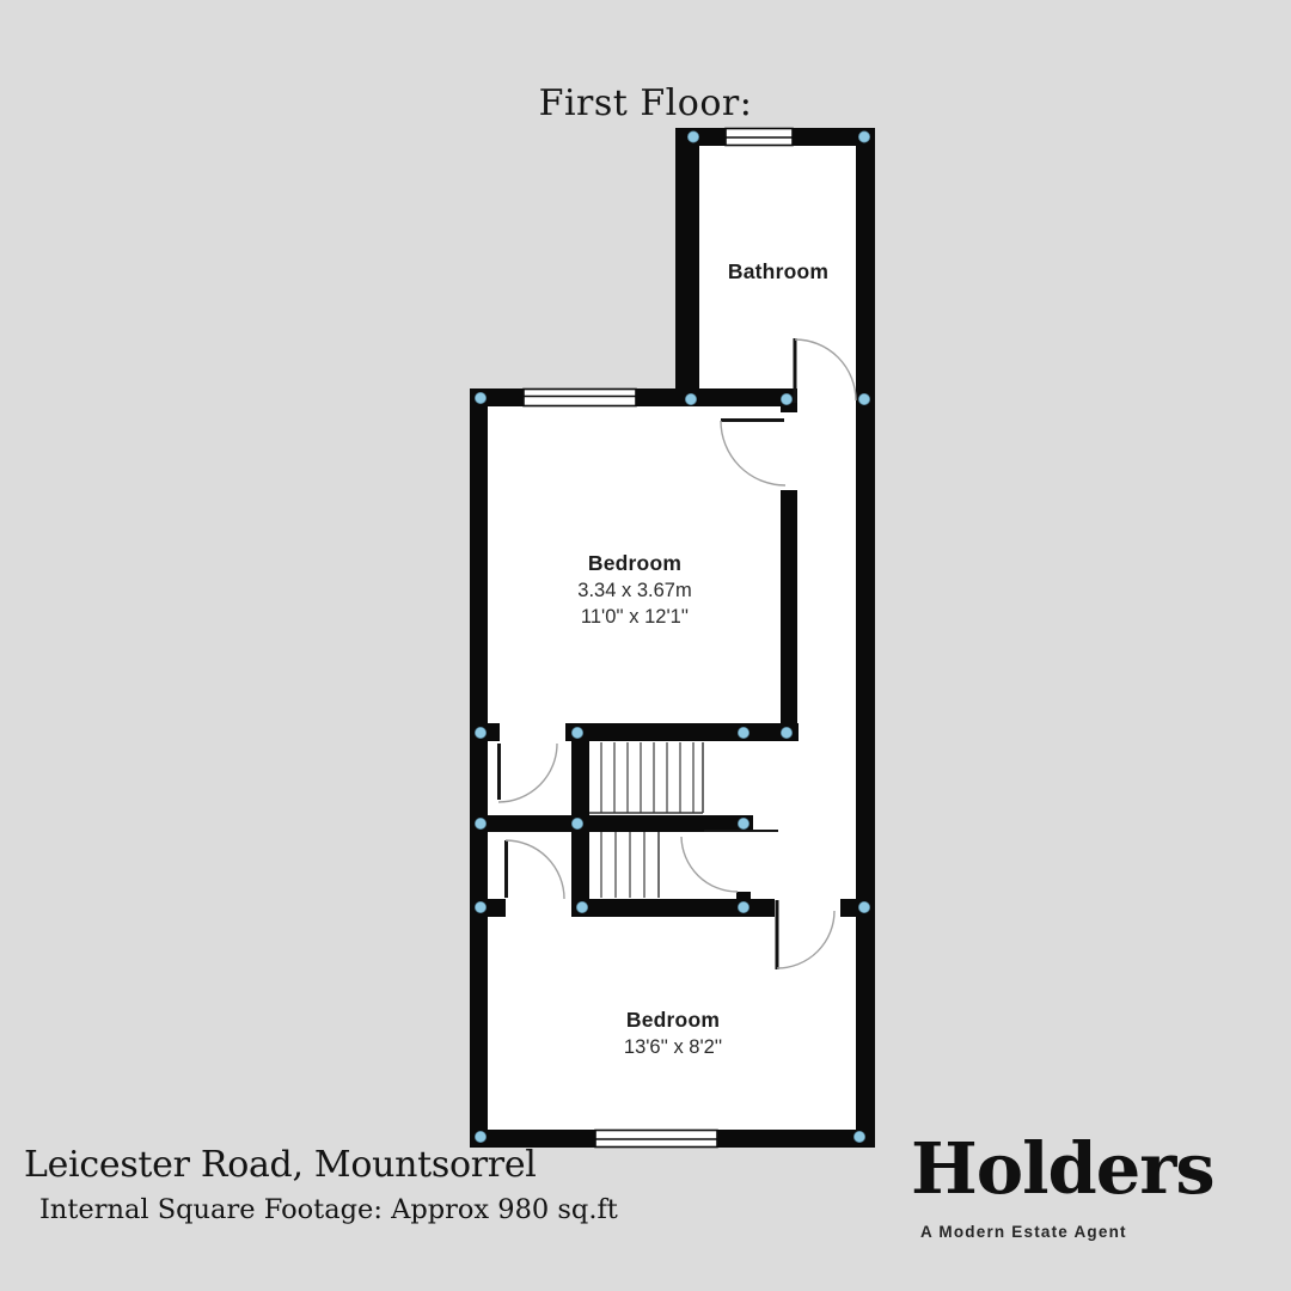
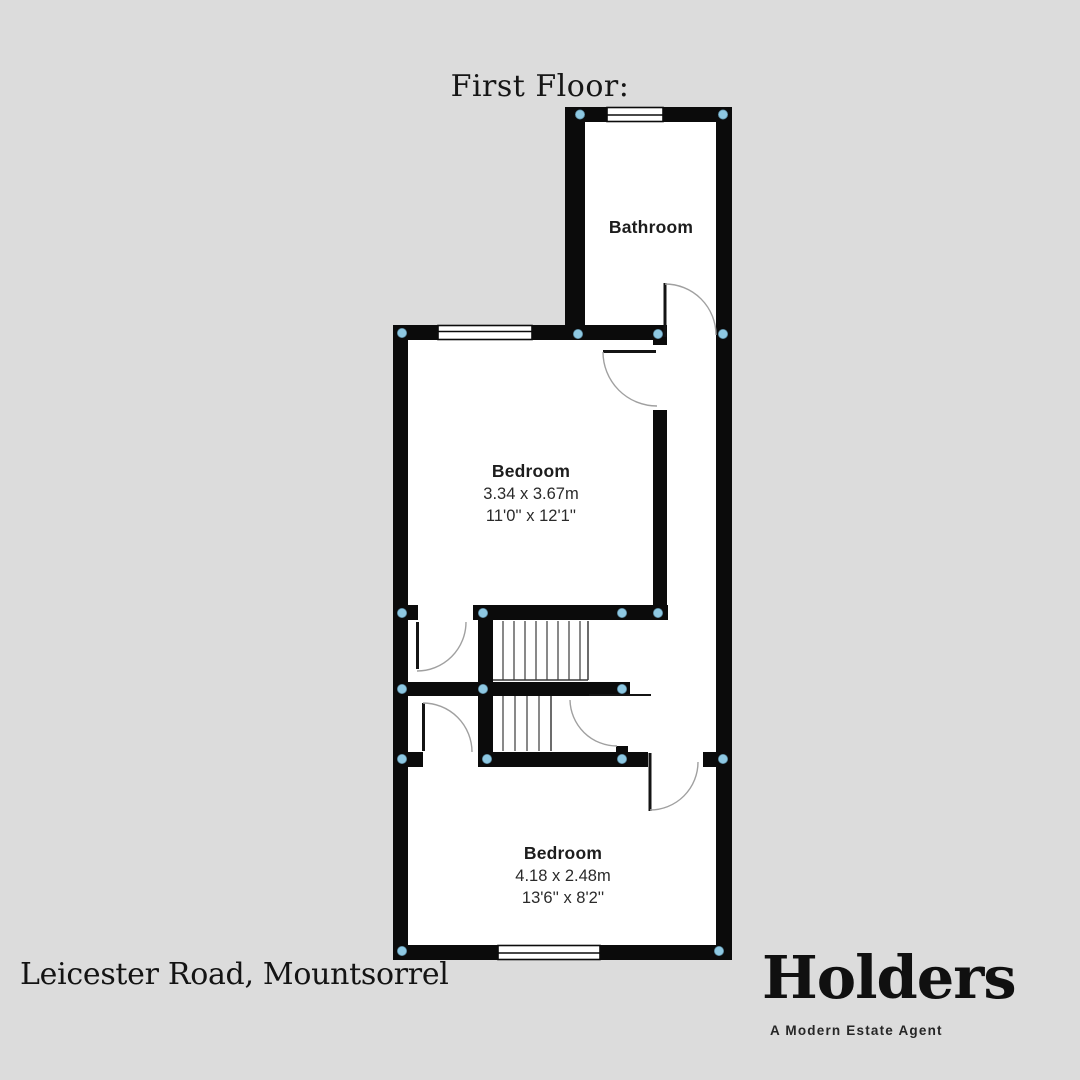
  First Floor:
  Bathroom
  Bedroom
  3.34 x 3.67m
  11'0'' x 12'1''
  Bedroom
+ 4.18 x 2.48m
  13'6'' x 8'2''
  Leicester Road, Mountsorrel
- Internal Square Footage: Approx 980 sq.ft
  Holders
  A Modern Estate Agent
